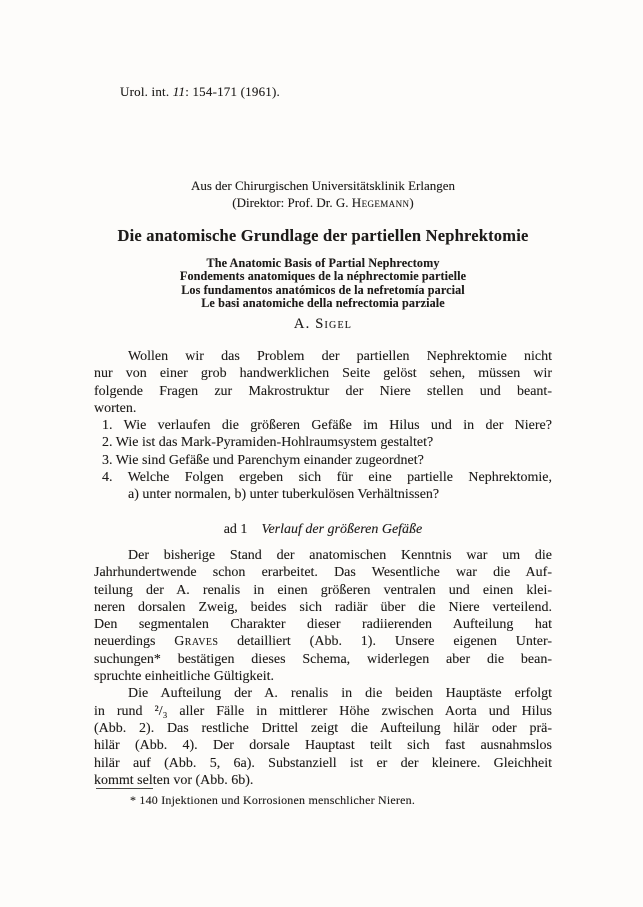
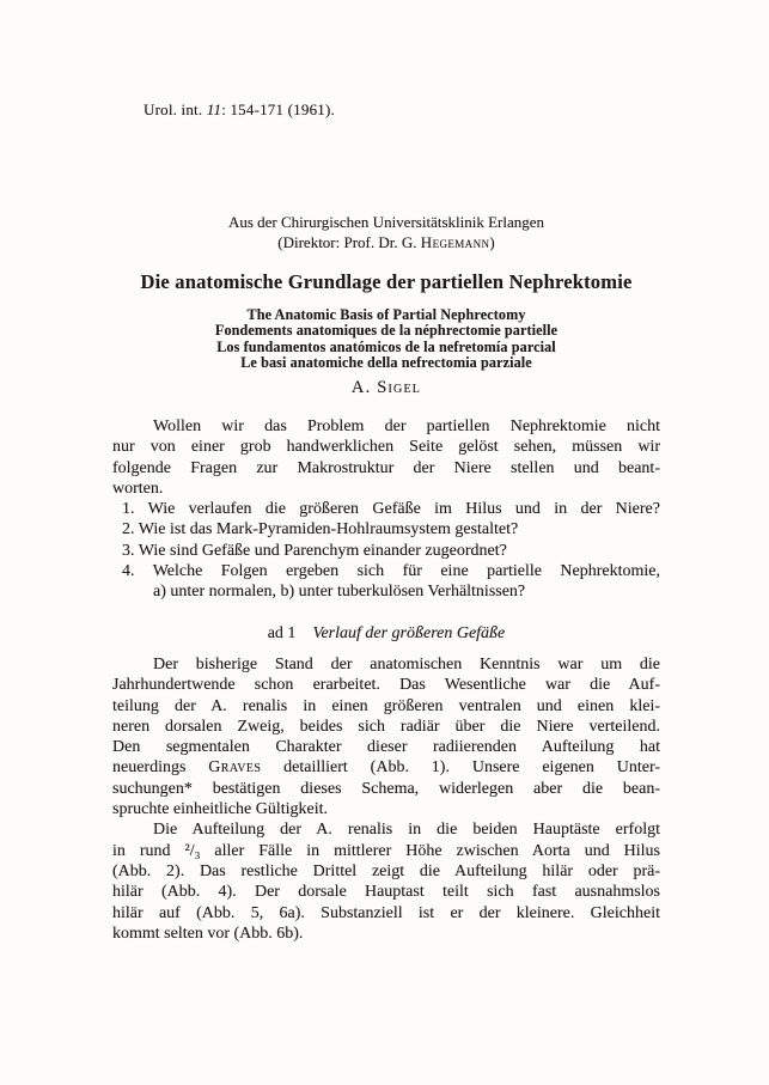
  Urol. int. 11: 154-171 (1961).
  Aus der Chirurgischen Universitätsklinik Erlangen
  (Direktor: Prof. Dr. G. Hegemann)
  Die anatomische Grundlage der partiellen Nephrektomie
  The Anatomic Basis of Partial Nephrectomy
  Fondements anatomiques de la néphrectomie partielle
  Los fundamentos anatómicos de la nefretomía parcial
  Le basi anatomiche della nefrectomia parziale
  A. Sigel
  Wollen wir das Problem der partiellen Nephrektomie nicht
  nur von einer grob handwerklichen Seite gelöst sehen, müssen wir
  folgende Fragen zur Makrostruktur der Niere stellen und beant-
  worten.
  1. Wie verlaufen die größeren Gefäße im Hilus und in der Niere?
  2. Wie ist das Mark-Pyramiden-Hohlraumsystem gestaltet?
  3. Wie sind Gefäße und Parenchym einander zugeordnet?
  4. Welche Folgen ergeben sich für eine partielle Nephrektomie,
  a) unter normalen, b) unter tuberkulösen Verhältnissen?
  ad 1 Verlauf der größeren Gefäße
  Der bisherige Stand der anatomischen Kenntnis war um die
  Jahrhundertwende schon erarbeitet. Das Wesentliche war die Auf-
  teilung der A. renalis in einen größeren ventralen und einen klei-
  neren dorsalen Zweig, beides sich radiär über die Niere verteilend.
  Den segmentalen Charakter dieser radiierenden Aufteilung hat
  neuerdings Graves detailliert (Abb. 1). Unsere eigenen Unter-
  suchungen* bestätigen dieses Schema, widerlegen aber die bean-
  spruchte einheitliche Gültigkeit.
  Die Aufteilung der A. renalis in die beiden Hauptäste erfolgt
  in rund ²/₃ aller Fälle in mittlerer Höhe zwischen Aorta und Hilus
  (Abb. 2). Das restliche Drittel zeigt die Aufteilung hilär oder prä-
  hilär (Abb. 4). Der dorsale Hauptast teilt sich fast ausnahmslos
  hilär auf (Abb. 5, 6a). Substanziell ist er der kleinere. Gleichheit
  kommt selten vor (Abb. 6b).
- * 140 Injektionen und Korrosionen menschlicher Nieren.
